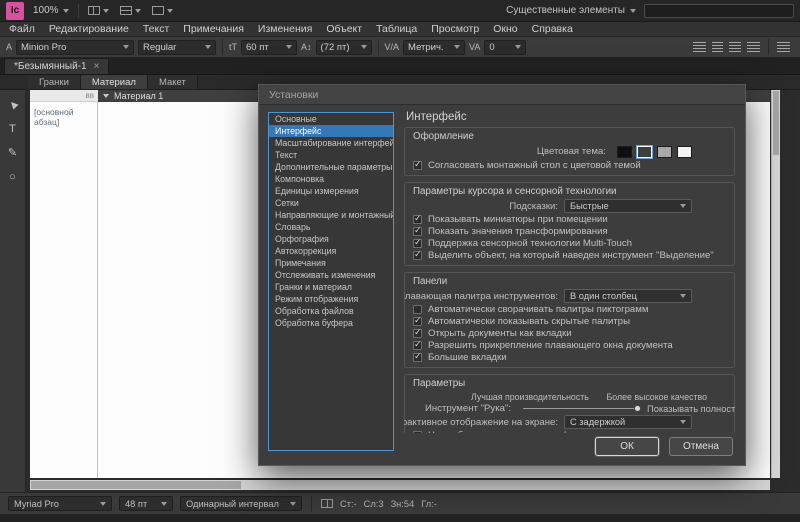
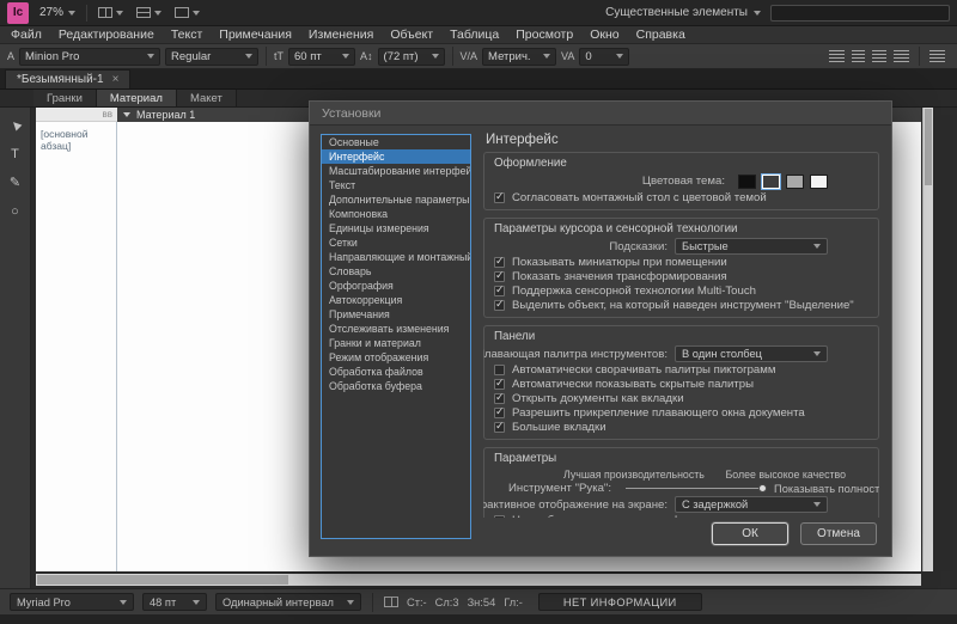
  Ic
- 100%
+ 27%
  Существенные элементы
  Файл
  Редактирование
  Текст
  Примечания
  Изменения
  Объект
  Таблица
  Просмотр
  Окно
  Справка
  A
  Minion Pro
  Regular
  tT
  60 пт
  A↕
  (72 пт)
  V/A
  Метрич.
  VA
  0
  *Безымянный-1
  ×
  Гранки
  Материал
  Макет
  T
  ✎
  ○
  вв
  Материал 1
  [основной абзац]
  Установки
  Основные
  Интерфейс
  Масштабирование интерфей
  Текст
  Дополнительные параметры
  Компоновка
  Единицы измерения
  Сетки
  Направляющие и монтажный
  Словарь
  Орфография
  Автокоррекция
  Примечания
  Отслеживать изменения
  Гранки и материал
  Режим отображения
  Обработка файлов
  Обработка буфера
  Интерфейс
  Оформление
  Цветовая тема:
  Согласовать монтажный стол с цветовой темой
  Параметры курсора и сенсорной технологии
  Подсказки:
  Быстрые
  Показывать миниатюры при помещении
  Показать значения трансформирования
  Поддержка сенсорной технологии Multi-Touch
  Выделить объект, на который наведен инструмент "Выделение"
  Панели
  лавающая палитра инструментов:
  В один столбец
  Автоматически сворачивать палитры пиктограмм
  Автоматически показывать скрытые палитры
  Открыть документы как вкладки
  Разрешить прикрепление плавающего окна документа
  Большие вкладки
  Параметры
  Лучшая производительность
  Более высокое качество
  Инструмент "Рука":
  Показывать полност
  рактивное отображение на экране:
  С задержкой
  ОК
  Отмена
  Myriad Pro
  48 пт
  Одинарный интервал
  Ст:-
  Сл:3
  Зн:54
  Гл:-
+ НЕТ ИНФОРМАЦИИ
